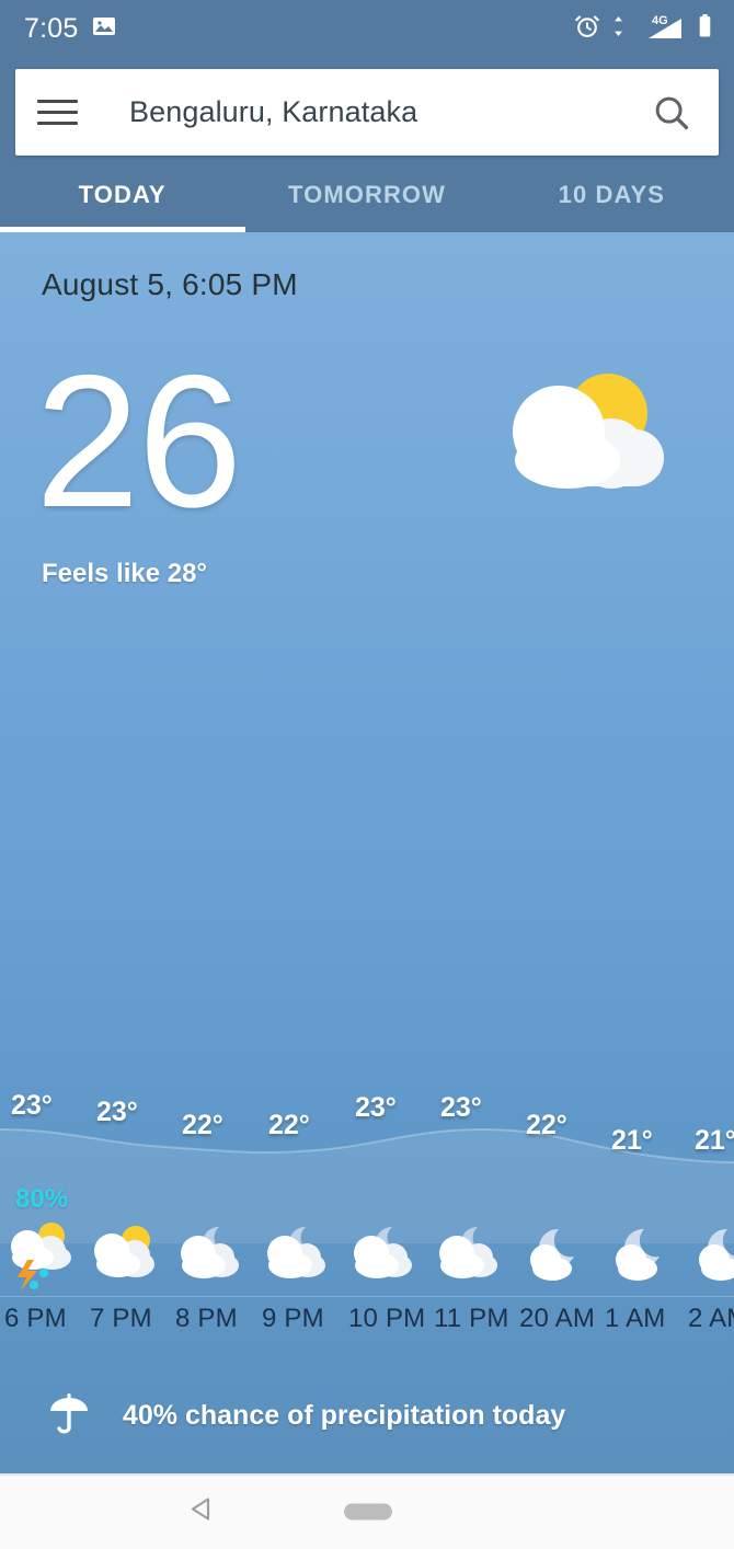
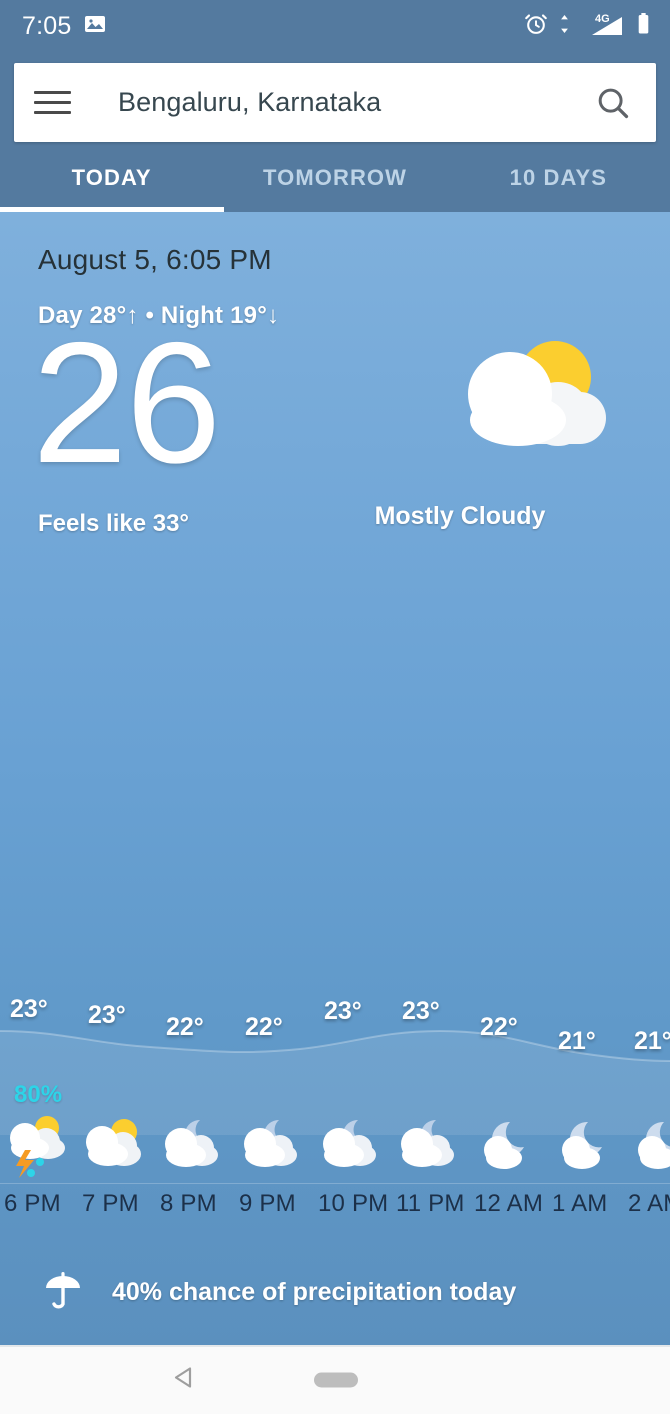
  7:05
  4G
  Bengaluru, Karnataka
  TODAY
  TOMORROW
  10 DAYS
  August 5, 6:05 PM
+ Day 28°↑ • Night 19°↓
  26
- Feels like 28°
+ Feels like 33°
+ Mostly Cloudy
  23°
  23°
  22°
  22°
  23°
  23°
  22°
  21°
  21°
  80%
  6 PM
  7 PM
  8 PM
  9 PM
  10 PM
  11 PM
- 20 AM
+ 12 AM
  1 AM
  40% chance of precipitation today
